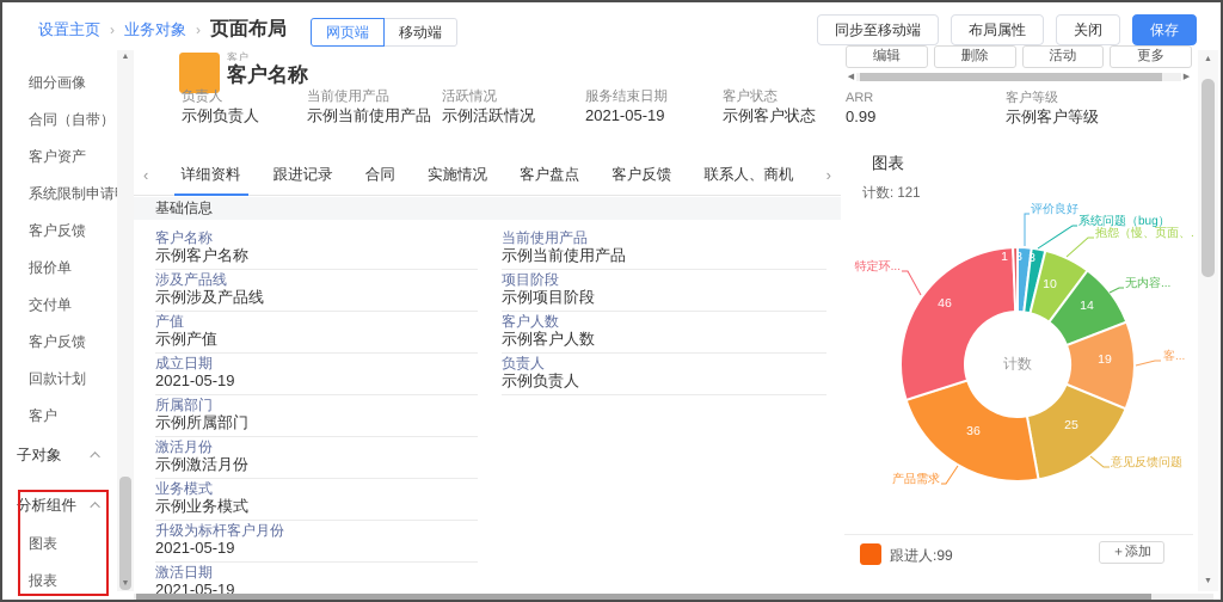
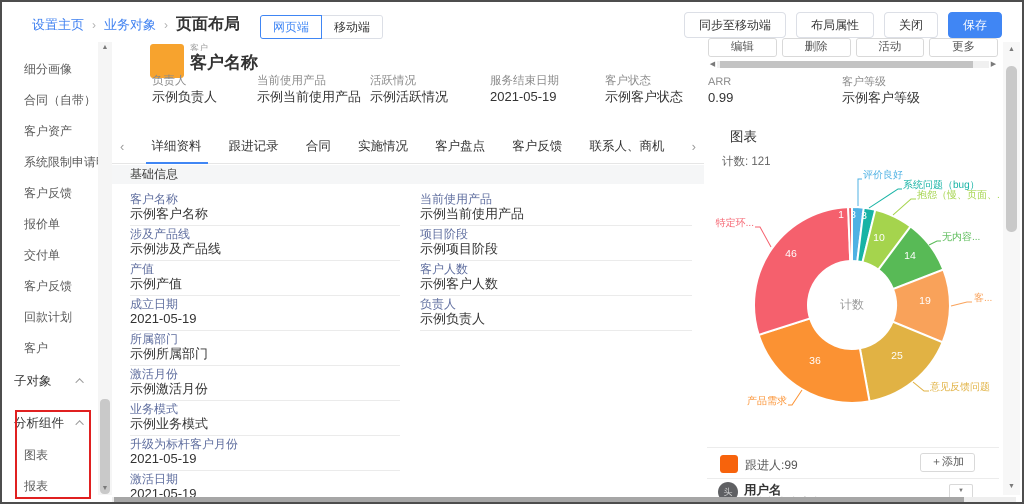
  设置主页
  ›
  业务对象
  ›
  页面布局
  网页端
  移动端
  同步至移动端
  布局属性
  关闭
  保存
  细分画像
  合同（自带）
  客户资产
  系统限制申请
  客户反馈
  报价单
  交付单
  客户反馈
  回款计划
  客户
  子对象
  分析组件
  图表
  报表
  客户
  客户名称
  负责人
  示例负责人
  当前使用产品
  示例当前使用产品
  活跃情况
  示例活跃情况
  服务结束日期
  2021-05-19
  客户状态
  示例客户状态
  ‹
  详细资料
  跟进记录
  合同
  实施情况
  客户盘点
  客户反馈
  联系人、商机
  ›
  基础信息
  客户名称
  示例客户名称
  涉及产品线
  示例涉及产品线
  产值
  示例产值
  成立日期
  2021-05-19
  所属部门
  示例所属部门
  激活月份
  示例激活月份
  业务模式
  示例业务模式
  升级为标杆客户月份
  2021-05-19
  激活日期
  2021-05-19
  当前使用产品
  示例当前使用产品
  项目阶段
  示例项目阶段
  客户人数
  示例客户人数
  负责人
  示例负责人
  编辑
  删除
  活动
  更多
  ARR
  0.99
  客户等级
  示例客户等级
  图表
  计数: 121
  3
  10
  14
  19
  25
  36
  46
  1
  评价良好
  系统问题（bug）
  抱怨（慢、页面、.
  无内容...
  客...
  意见反馈问题
  产品需求
  特定环...
  计数
  跟进人:99
  ＋添加
+ 头
+ 用户名
